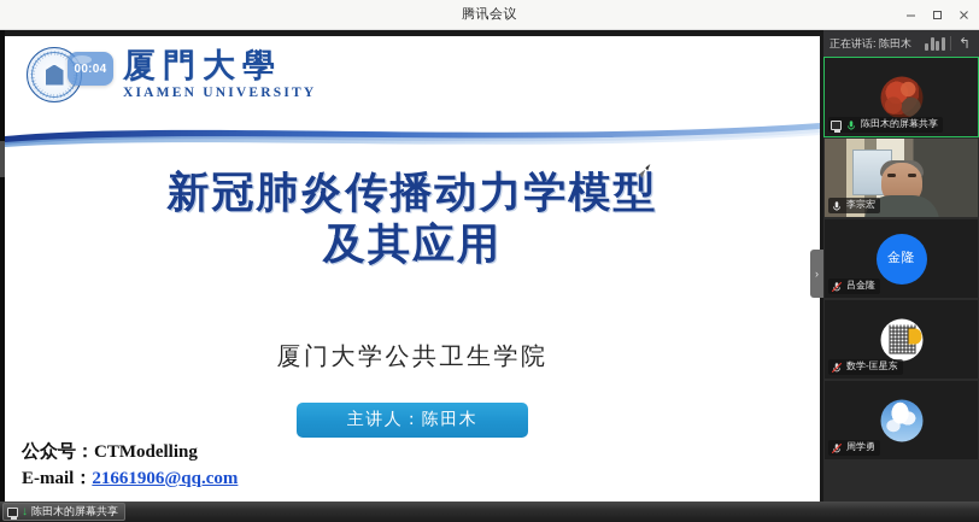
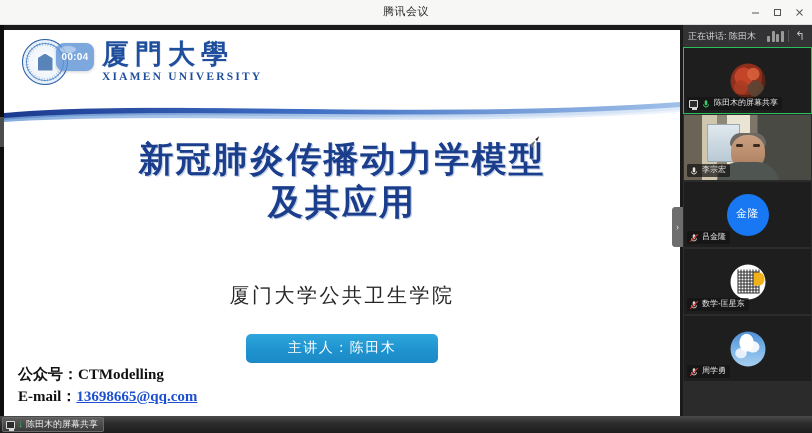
  腾讯会议
  00:04
  厦門大學
  XIAMEN UNIVERSITY
  新冠肺炎传播动力学模型
  及其应用
  厦门大学公共卫生学院
  主讲人：陈田木
  公众号：CTModelling
- E-mail：21661906@qq.com
+ E-mail：13698665@qq.com
  正在讲话: 陈田木
  ↰
  陈田木的屏幕共享
  李宗宏
  金隆
  吕金隆
  数学-匡星东
  周学勇
  ›
  ↓
  陈田木的屏幕共享
